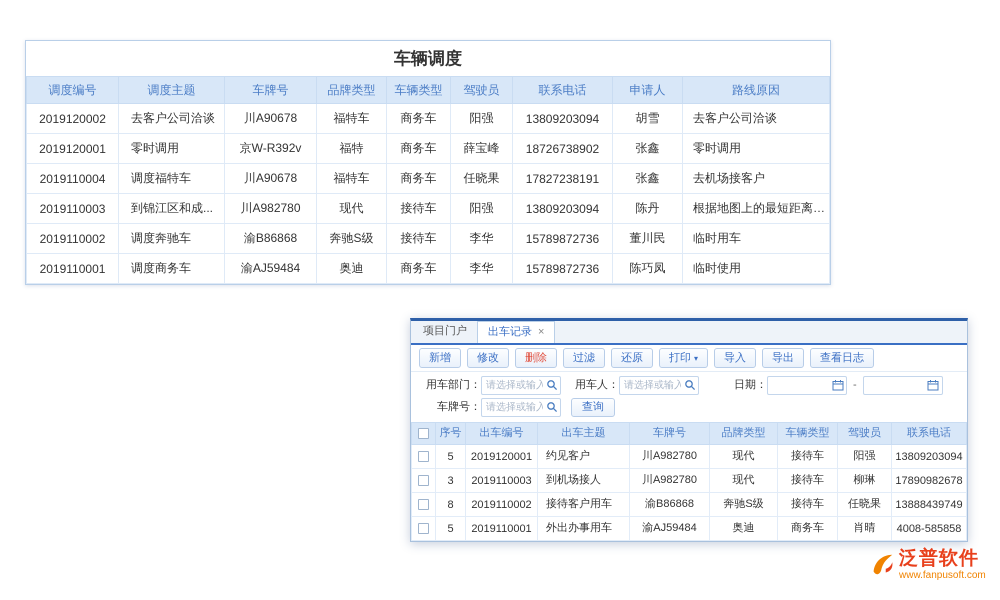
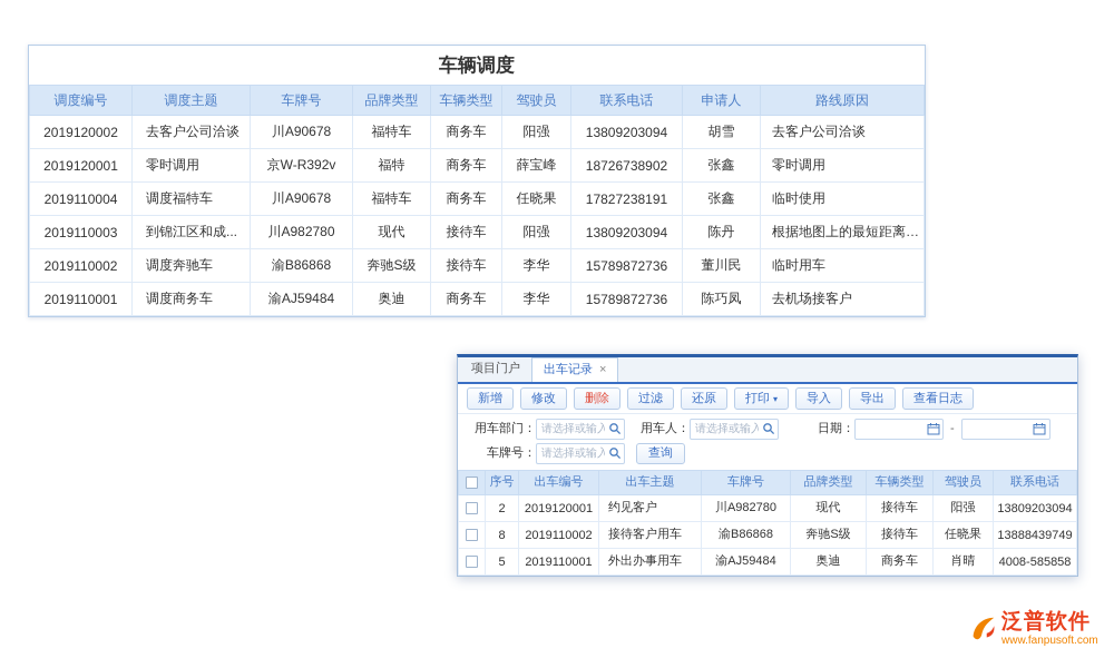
  车辆调度
  调度编号	调度主题	车牌号	品牌类型	车辆类型	驾驶员	联系电话	申请人	路线原因
  2019120002	去客户公司洽谈	川A90678	福特车	商务车	阳强	13809203094	胡雪	去客户公司洽谈
  2019120001	零时调用	京W-R392v	福特	商务车	薛宝峰	18726738902	张鑫	零时调用
- 2019110004	调度福特车	川A90678	福特车	商务车	任晓果	17827238191	张鑫	去机场接客户
+ 2019110004	调度福特车	川A90678	福特车	商务车	任晓果	17827238191	张鑫	临时使用
  2019110003	到锦江区和成...	川A982780	现代	接待车	阳强	13809203094	陈丹	根据地图上的最短距离，
  2019110002	调度奔驰车	渝B86868	奔驰S级	接待车	李华	15789872736	董川民	临时用车
- 2019110001	调度商务车	渝AJ59484	奥迪	商务车	李华	15789872736	陈巧凤	临时使用
+ 2019110001	调度商务车	渝AJ59484	奥迪	商务车	李华	15789872736	陈巧凤	去机场接客户
  项目门户
  出车记录 ×
  新增
  修改
  删除
  过滤
  还原
  打印
  ▾
  导入
  导出
  查看日志
  用车部门：
  请选择或输入
  用车人：
  请选择或输入
  日期：
  -
  车牌号：
  请选择或输入
  查询
  	序号	出车编号	出车主题	车牌号	品牌类型	车辆类型	驾驶员	联系电话
- 	5	2019120001	约见客户	川A982780	现代	接待车	阳强	13809203094
+ 	2	2019120001	约见客户	川A982780	现代	接待车	阳强	13809203094
- 	3	2019110003	到机场接人	川A982780	现代	接待车	柳琳	17890982678
  	8	2019110002	接待客户用车	渝B86868	奔驰S级	接待车	任晓果	13888439749
  	5	2019110001	外出办事用车	渝AJ59484	奥迪	商务车	肖晴	4008-585858
  泛普软件
  www.fanpusoft.com
